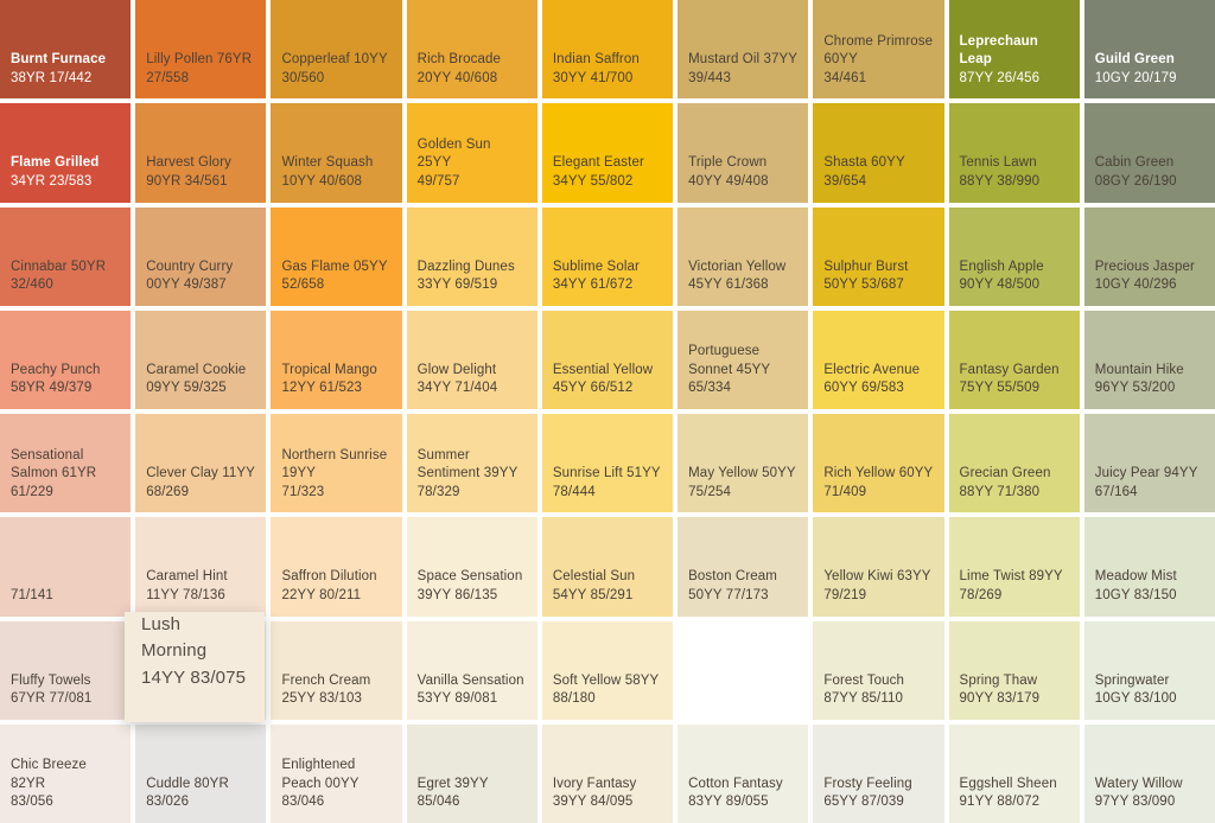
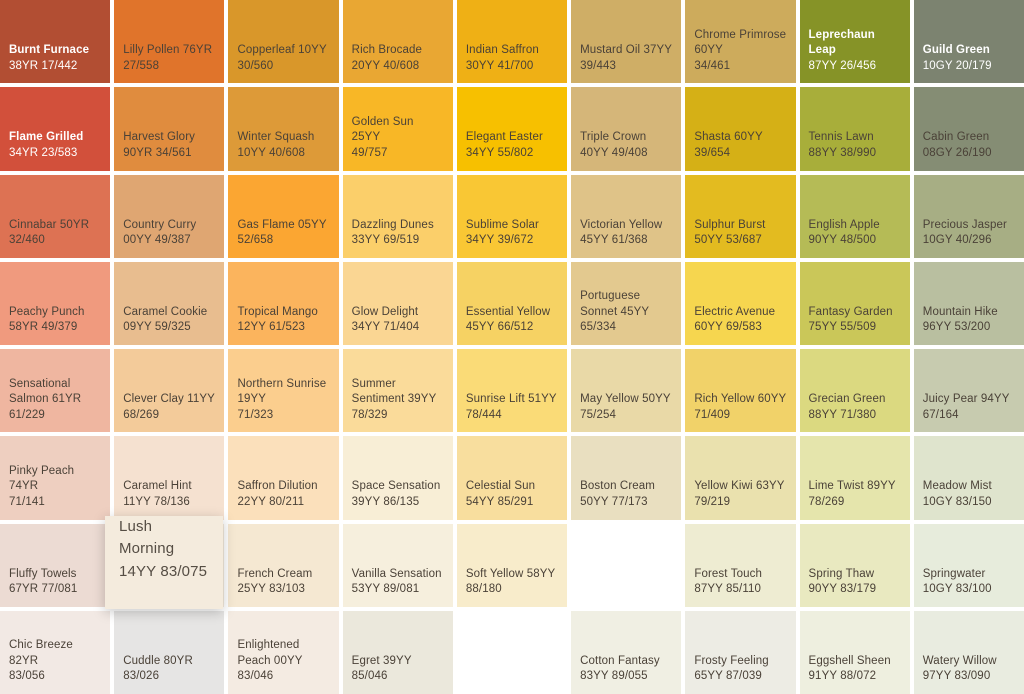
  Burnt Furnace
  38YR 17/442
  Lilly Pollen 76YR
  27/558
  Copperleaf 10YY
  30/560
  Rich Brocade
  20YY 40/608
  Indian Saffron
  30YY 41/700
  Mustard Oil 37YY
  39/443
  Chrome Primrose 60YY
  34/461
  Leprechaun Leap
  87YY 26/456
  Guild Green
  10GY 20/179
  Flame Grilled
  34YR 23/583
  Harvest Glory
  90YR 34/561
  Winter Squash
  10YY 40/608
  Golden Sun 25YY
  49/757
  Elegant Easter
  34YY 55/802
  Triple Crown
  40YY 49/408
  Shasta 60YY
  39/654
  Tennis Lawn
  88YY 38/990
  Cabin Green
  08GY 26/190
  Cinnabar 50YR
  32/460
  Country Curry
  00YY 49/387
  Gas Flame 05YY
  52/658
  Dazzling Dunes
  33YY 69/519
  Sublime Solar
- 34YY 61/672
+ 34YY 39/672
  Victorian Yellow
  45YY 61/368
  Sulphur Burst
  50YY 53/687
  English Apple
  90YY 48/500
  Precious Jasper
  10GY 40/296
  Peachy Punch
  58YR 49/379
  Caramel Cookie
  09YY 59/325
  Tropical Mango
  12YY 61/523
  Glow Delight
  34YY 71/404
  Essential Yellow
  45YY 66/512
  Portuguese Sonnet 45YY
  65/334
  Electric Avenue
  60YY 69/583
  Fantasy Garden
  75YY 55/509
  Mountain Hike
  96YY 53/200
  Sensational Salmon 61YR
  61/229
  Clever Clay 11YY
  68/269
  Northern Sunrise 19YY
  71/323
  Summer Sentiment 39YY
  78/329
  Sunrise Lift 51YY
  78/444
  May Yellow 50YY
  75/254
  Rich Yellow 60YY
  71/409
  Grecian Green
  88YY 71/380
  Juicy Pear 94YY
  67/164
+ Pinky Peach 74YR
  71/141
  Caramel Hint
  11YY 78/136
  Saffron Dilution
  22YY 80/211
  Space Sensation
  39YY 86/135
  Celestial Sun
  54YY 85/291
  Boston Cream
  50YY 77/173
  Yellow Kiwi 63YY
  79/219
  Lime Twist 89YY
  78/269
  Meadow Mist
  10GY 83/150
  Fluffy Towels
  67YR 77/081
  Lush Morning
  14YY 83/075
  French Cream
  25YY 83/103
  Vanilla Sensation
  53YY 89/081
  Soft Yellow 58YY
  88/180
  Forest Touch
  87YY 85/110
  Spring Thaw
  90YY 83/179
  Springwater
  10GY 83/100
  Chic Breeze 82YR
  83/056
  Cuddle 80YR
  83/026
  Enlightened Peach 00YY
  83/046
  Egret 39YY
  85/046
- Ivory Fantasy
- 39YY 84/095
  Cotton Fantasy
  83YY 89/055
  Frosty Feeling
  65YY 87/039
  Eggshell Sheen
  91YY 88/072
  Watery Willow
  97YY 83/090
